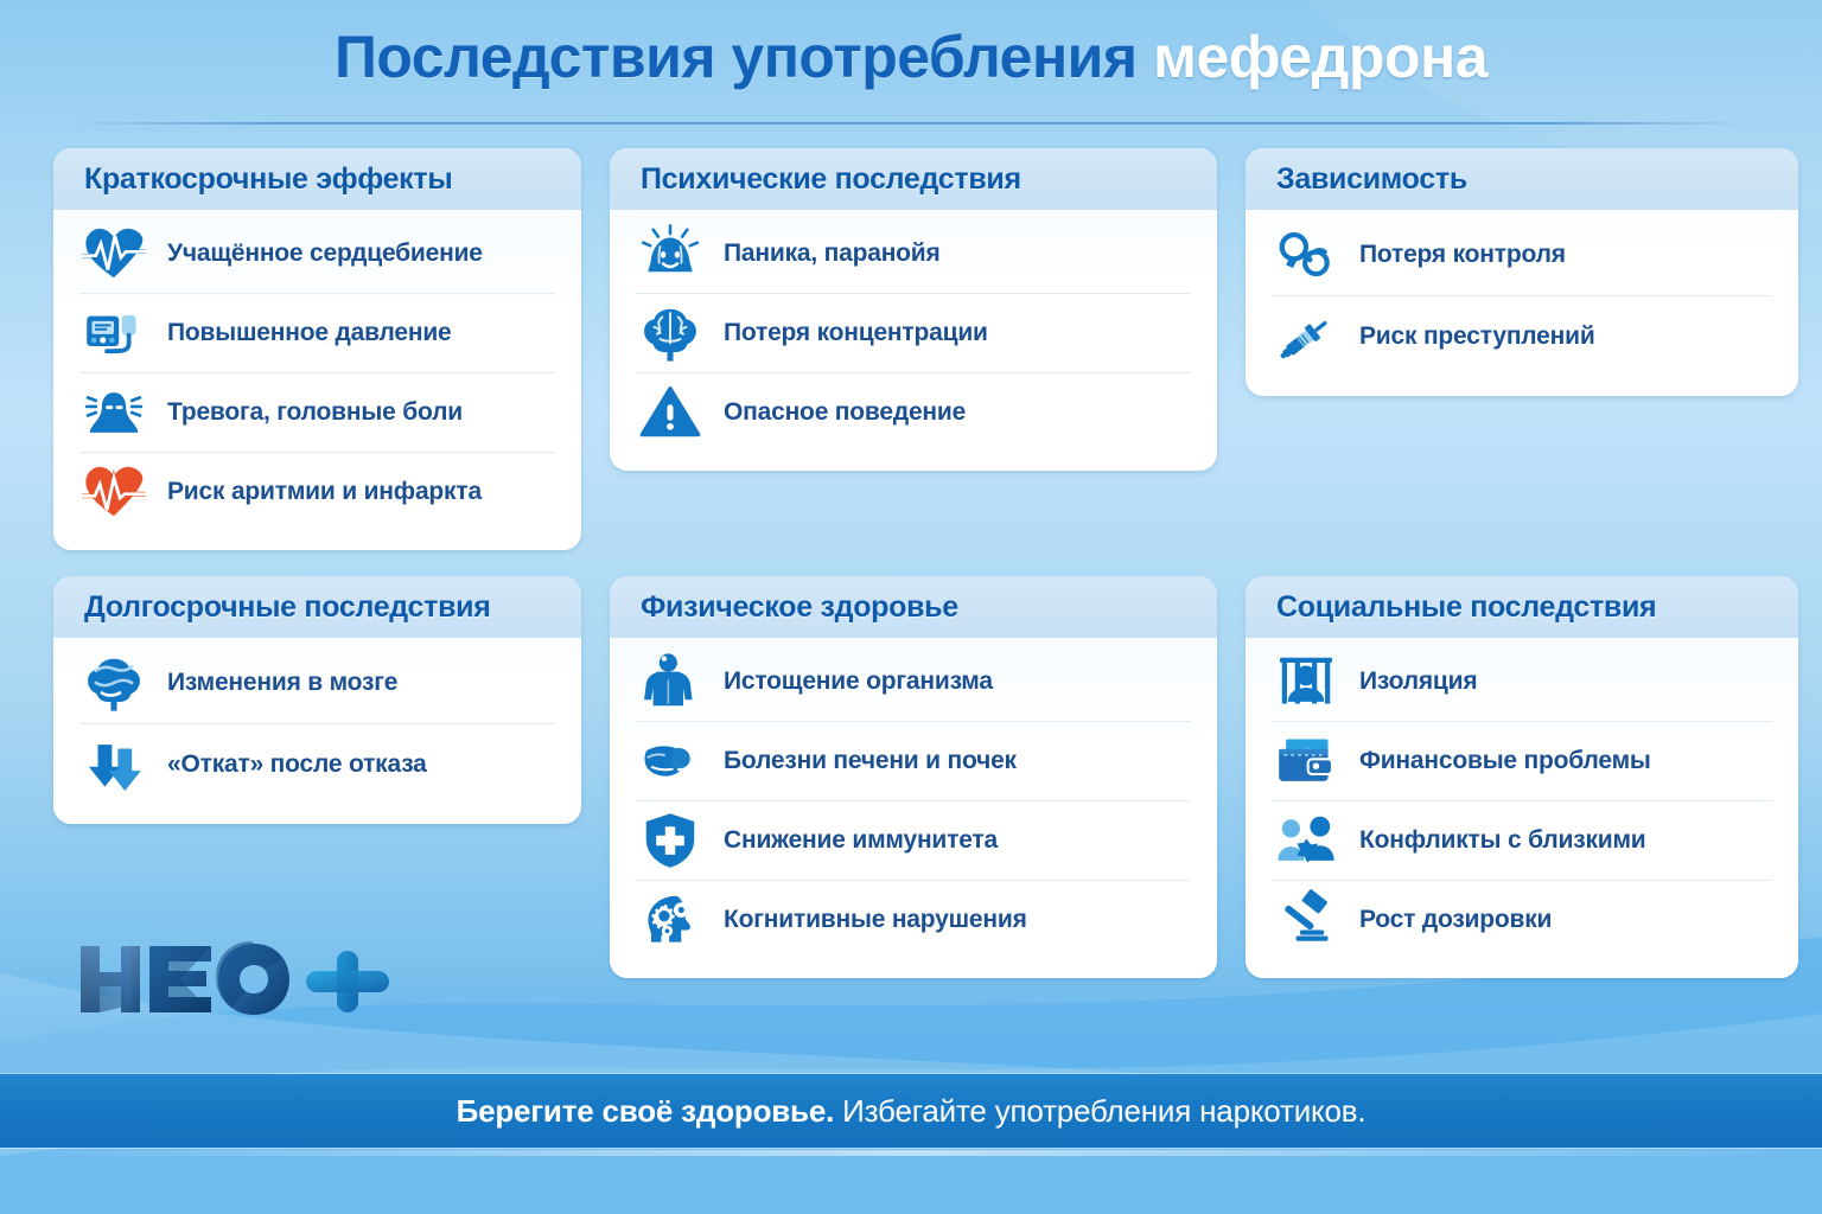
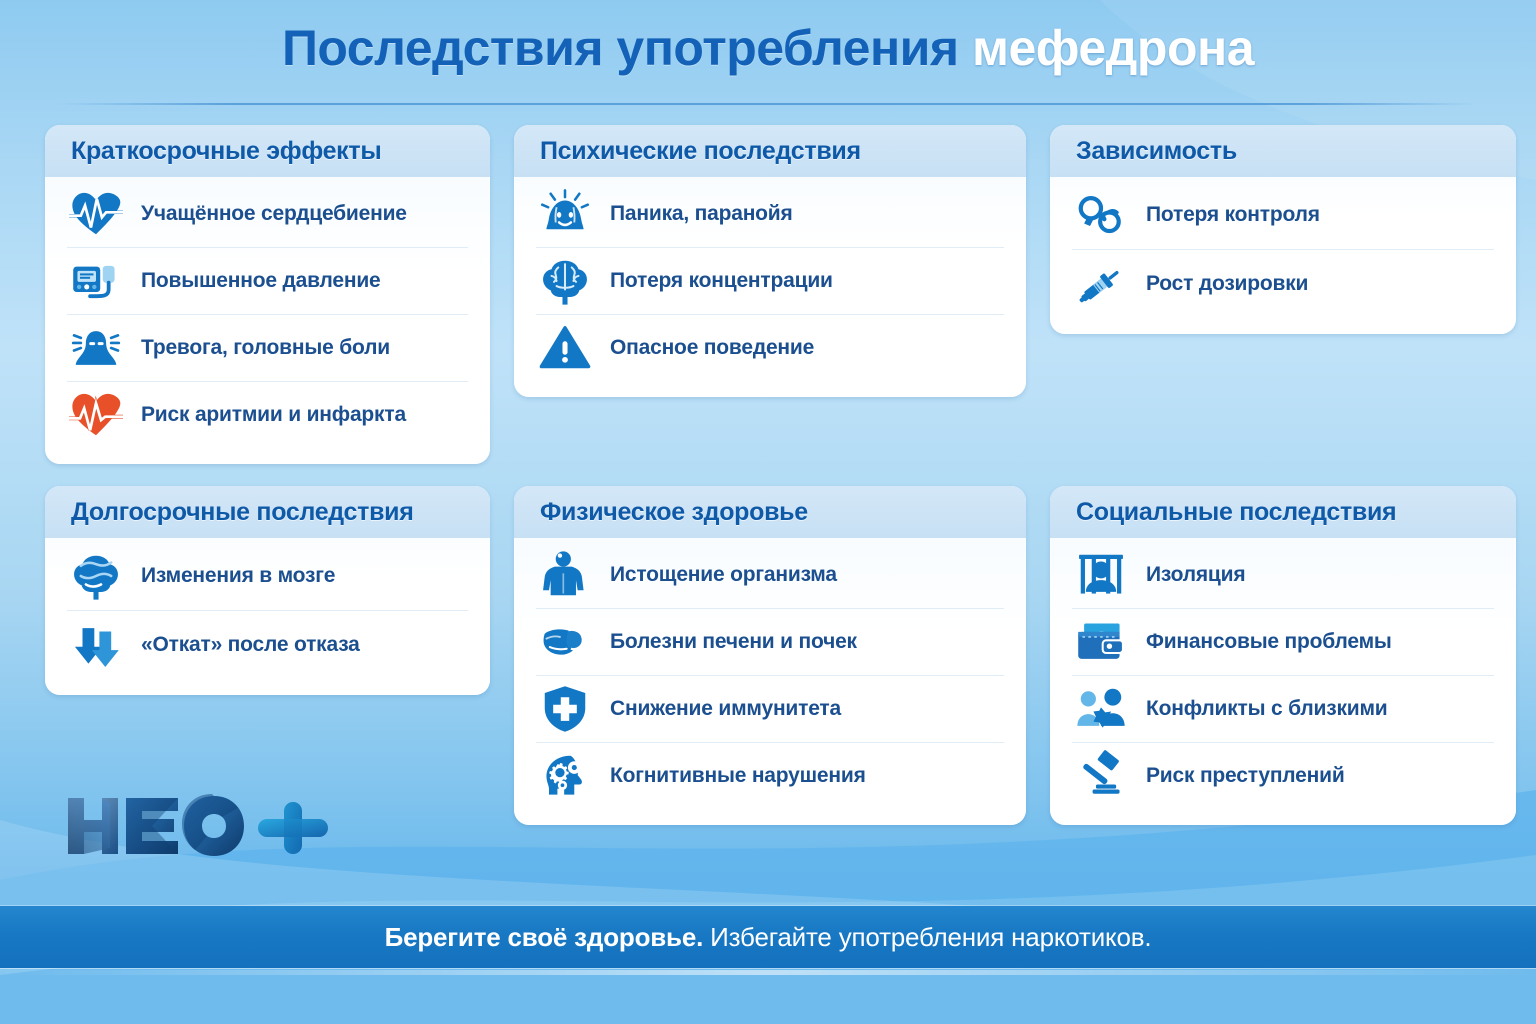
  Последствия употребления мефедрона
  Краткосрочные эффекты
  Учащённое сердцебиение
  Повышенное давление
  Тревога, головные боли
  Риск аритмии и инфаркта
  Психические последствия
  Паника, паранойя
  Потеря концентрации
  Опасное поведение
  Зависимость
  Потеря контроля
- Риск преступлений
+ Рост дозировки
  Долгосрочные последствия
  Изменения в мозге
  «Откат» после отказа
  Физическое здоровье
  Истощение организма
  Болезни печени и почек
  Снижение иммунитета
  Когнитивные нарушения
  Социальные последствия
  Изоляция
  Финансовые проблемы
  Конфликты с близкими
- Рост дозировки
+ Риск преступлений
  Берегите своё здоровье. Избегайте употребления наркотиков.
